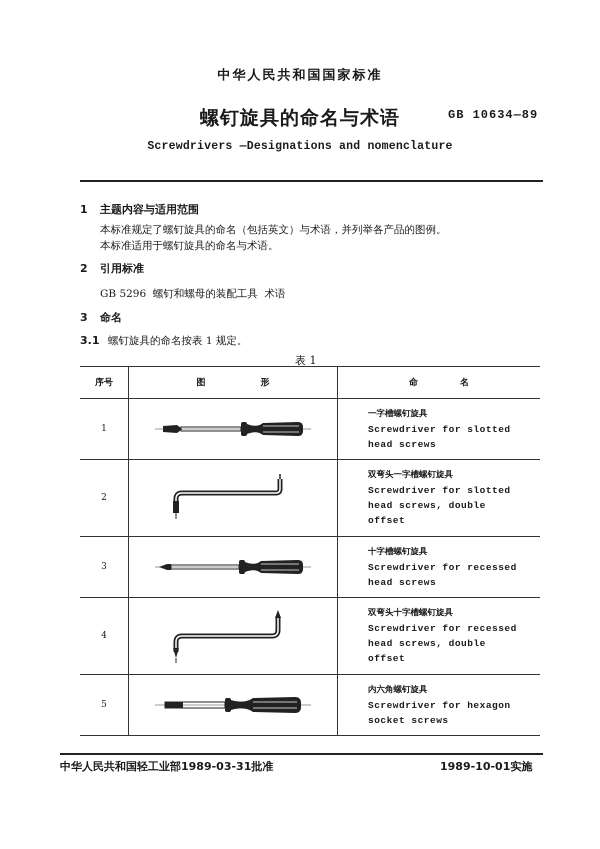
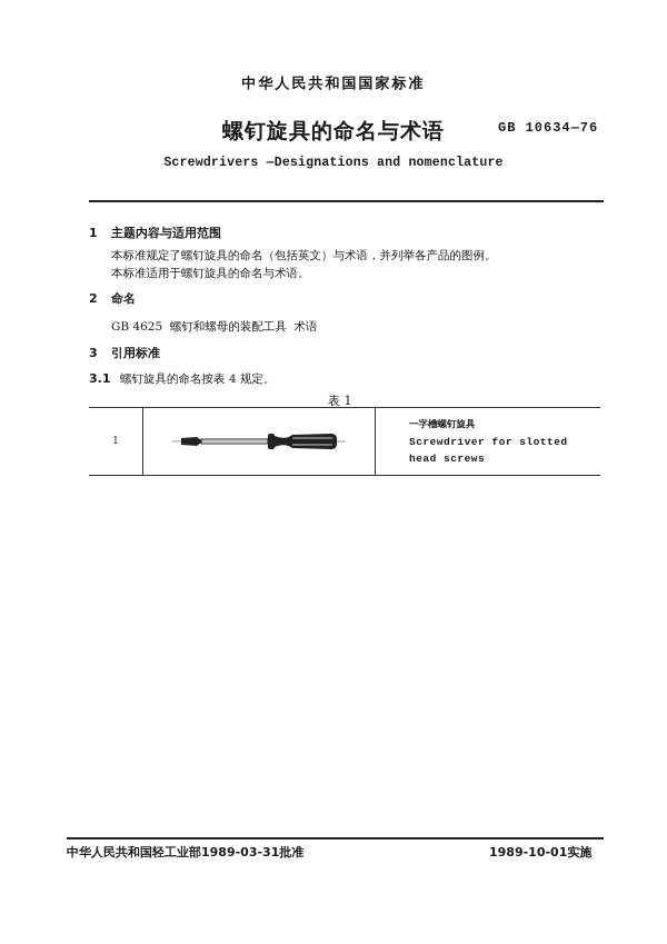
  中华人民共和国国家标准
  螺钉旋具的命名与术语
- GB 10634—89
+ GB 10634—76
  Screwdrivers —Designations and nomenclature
  1 主题内容与适用范围
  本标准规定了螺钉旋具的命名（包括英文）与术语，并列举各产品的图例。
  本标准适用于螺钉旋具的命名与术语。
- 2 引用标准
+ 2 命名
- GB 5296 螺钉和螺母的装配工具 术语
+ GB 4625 螺钉和螺母的装配工具 术语
- 3 命名
+ 3 引用标准
- 3.1 螺钉旋具的命名按表 1 规定。
+ 3.1 螺钉旋具的命名按表 4 规定。
  表 1
- 序号	图 形	命 名
  1		一字槽螺钉旋具 Screwdriver for slotted head screws
- 2		双弯头一字槽螺钉旋具 Screwdriver for slotted head screws, double offset
- 3		十字槽螺钉旋具 Screwdriver for recessed head screws
- 4		双弯头十字槽螺钉旋具 Screwdriver for recessed head screws, double offset
- 5		内六角螺钉旋具 Screwdriver for hexagon socket screws
  中华人民共和国轻工业部1989-03-31批准
  1989-10-01实施
